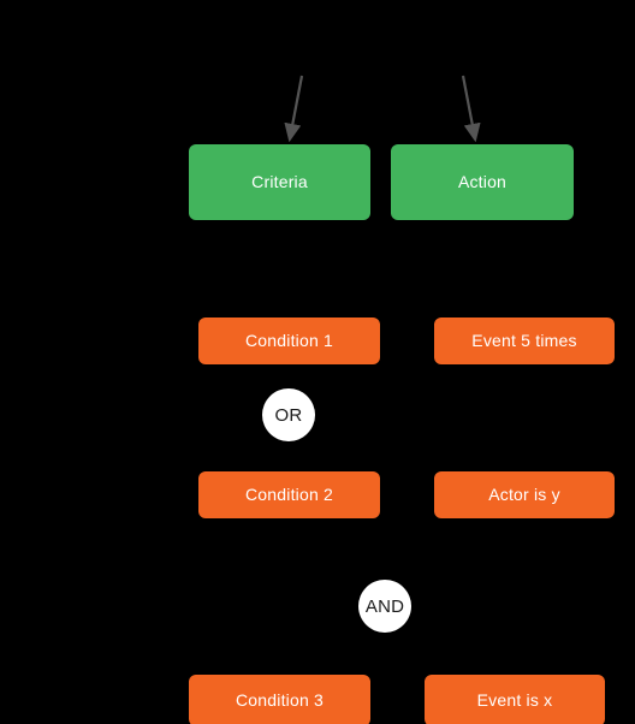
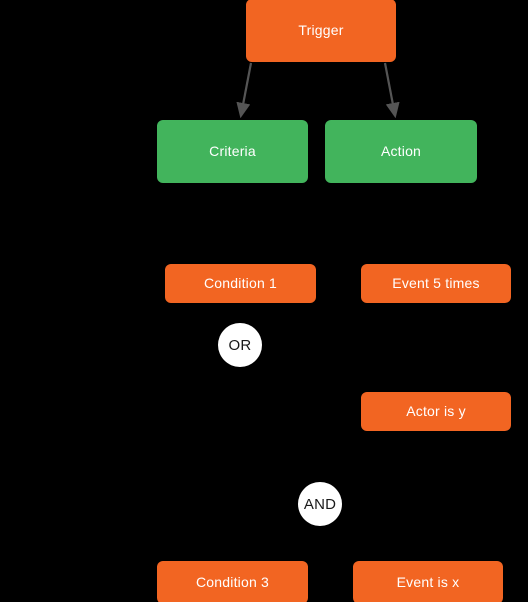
+ Trigger
  Criteria
  Action
  Condition 1
  Event 5 times
  OR
- Condition 2
  Actor is y
  AND
  Condition 3
  Event is x
